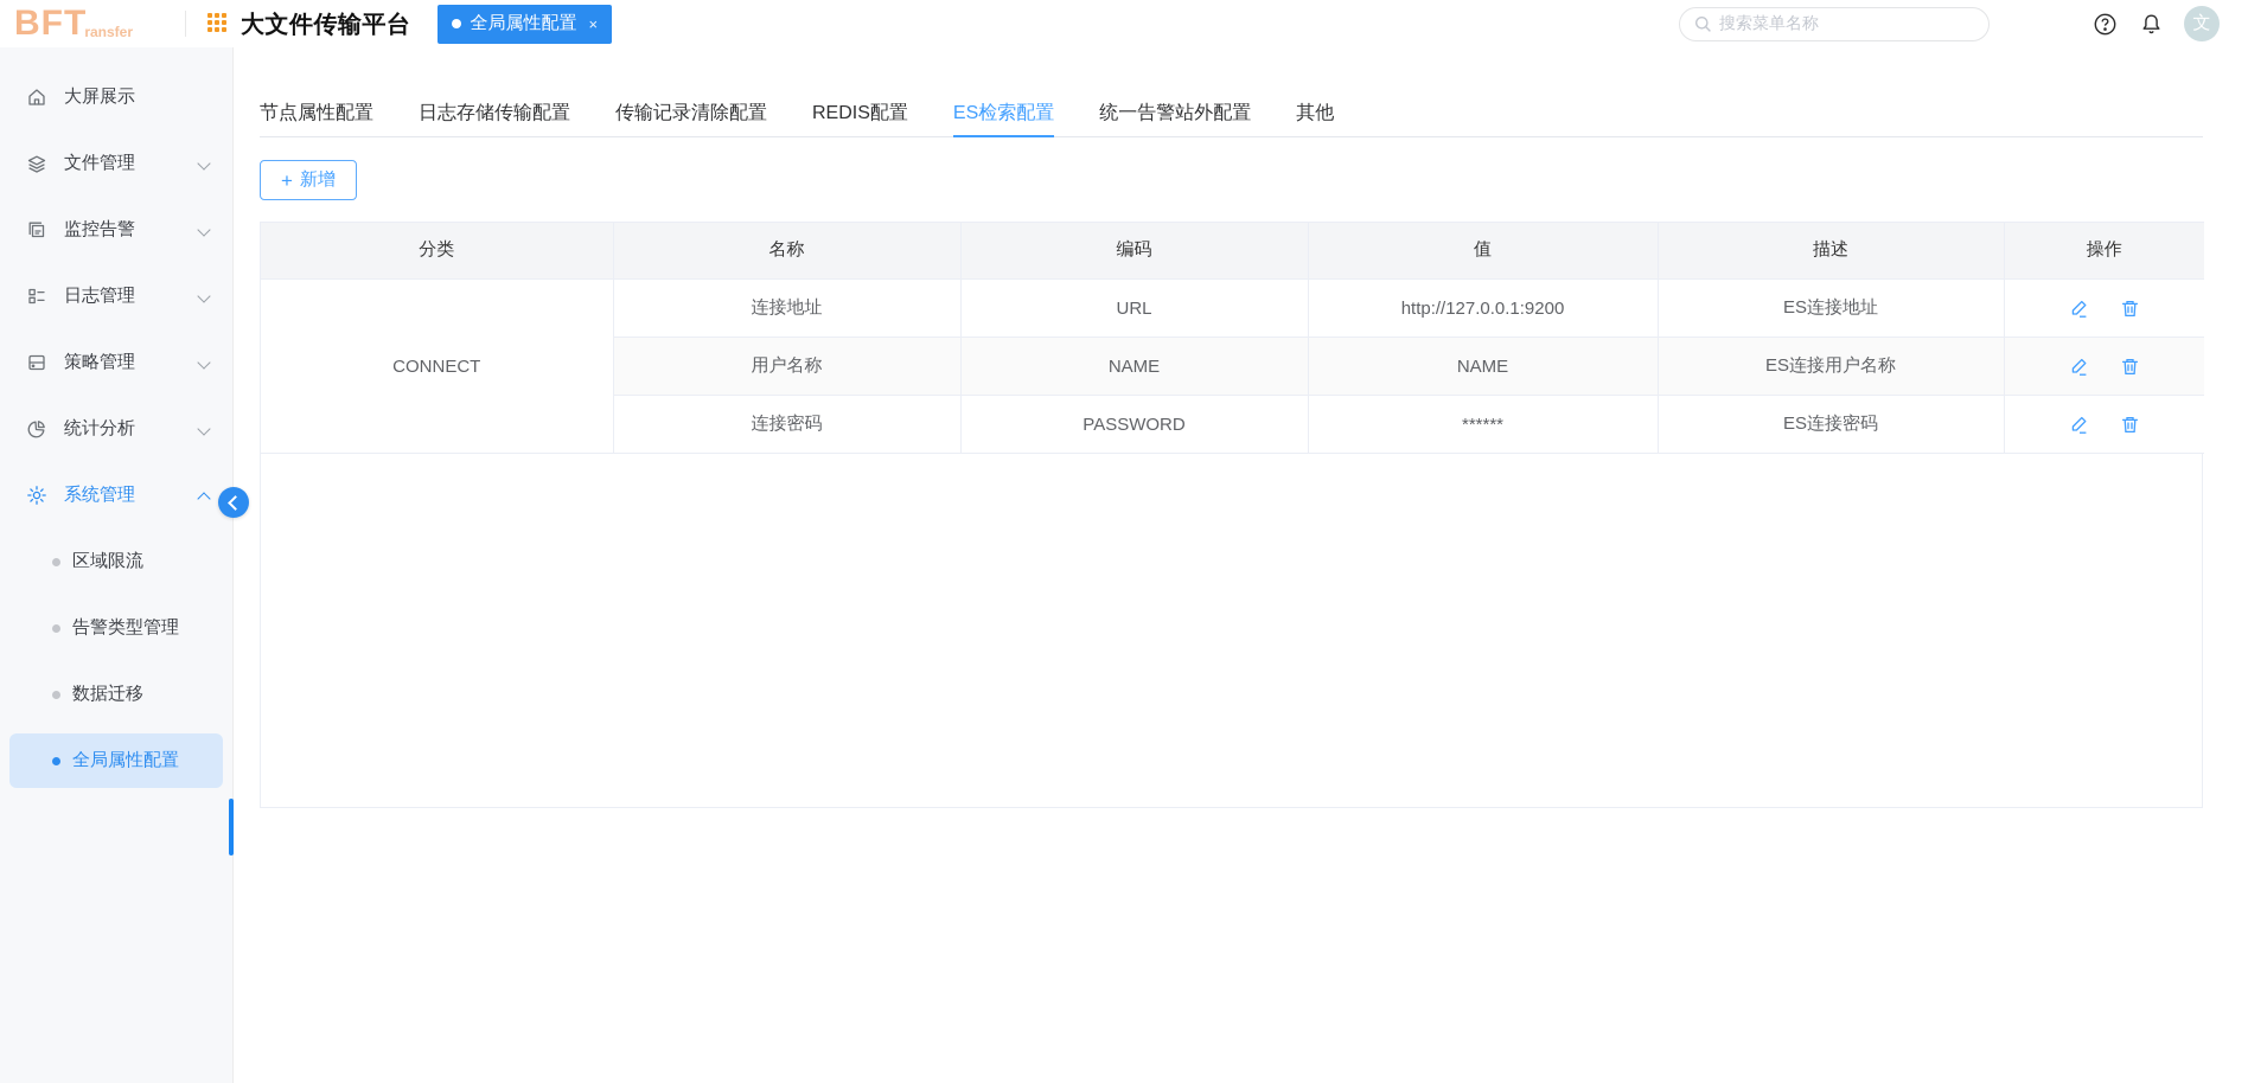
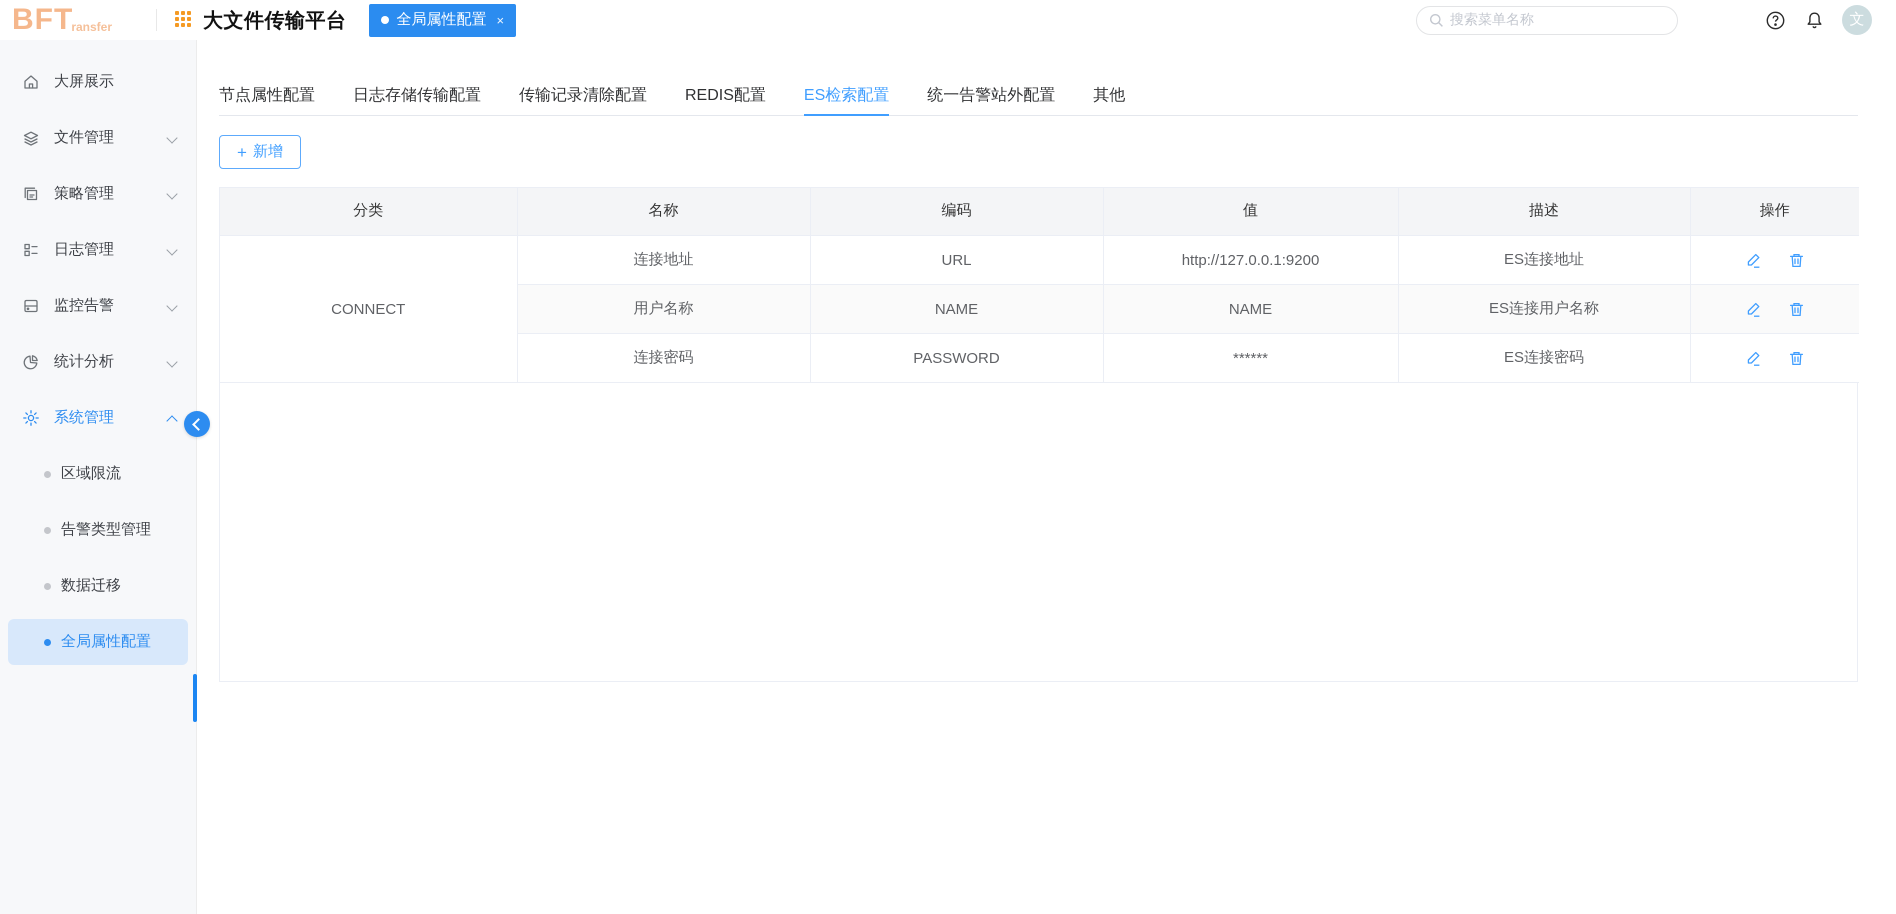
  BFT
  ransfer
  大文件传输平台
  全局属性配置
  ×
  搜索菜单名称
  文
  大屏展示
  文件管理
- 监控告警
+ 策略管理
  日志管理
- 策略管理
+ 监控告警
  统计分析
  系统管理
  区域限流
  告警类型管理
  数据迁移
  全局属性配置
  节点属性配置
  日志存储传输配置
  传输记录清除配置
  REDIS配置
  ES检索配置
  统一告警站外配置
  其他
  +
  新增
  分类	名称	编码	值	描述	操作
  CONNECT	连接地址	URL	http://127.0.0.1:9200	ES连接地址
  用户名称	NAME	NAME	ES连接用户名称
  连接密码	PASSWORD	******	ES连接密码
